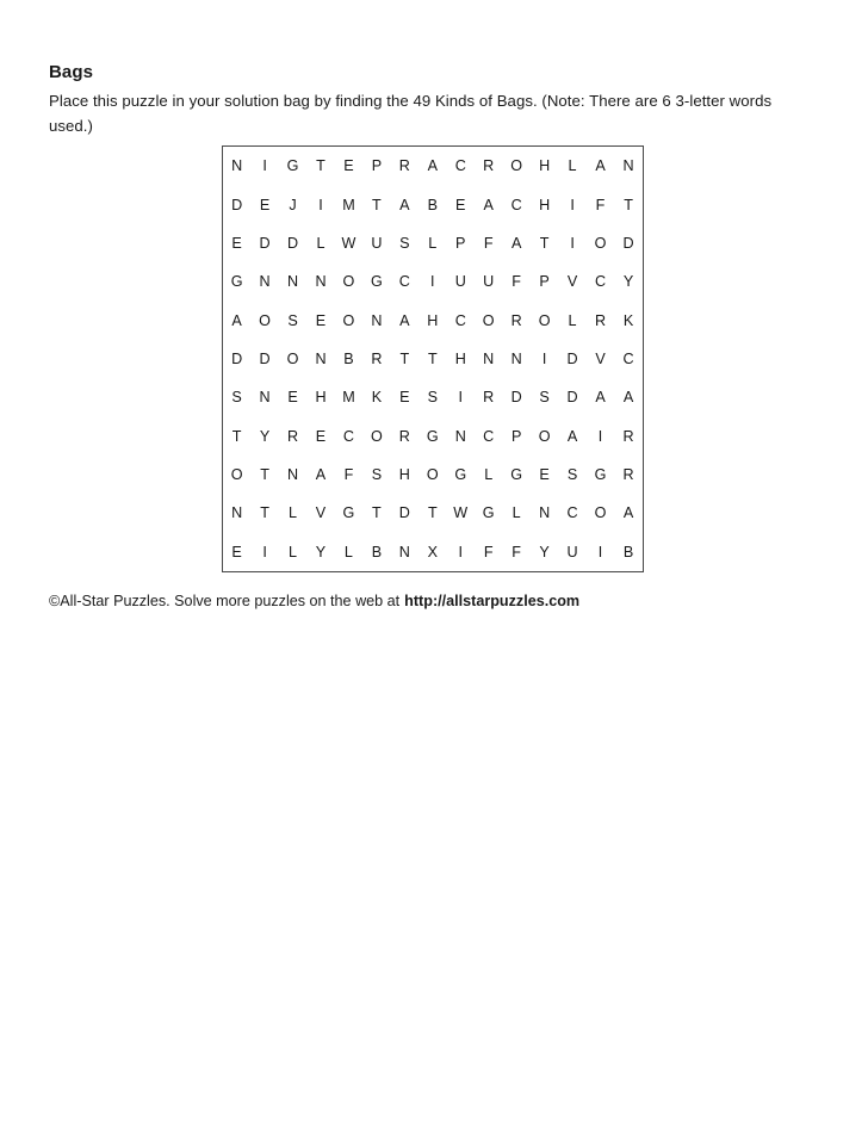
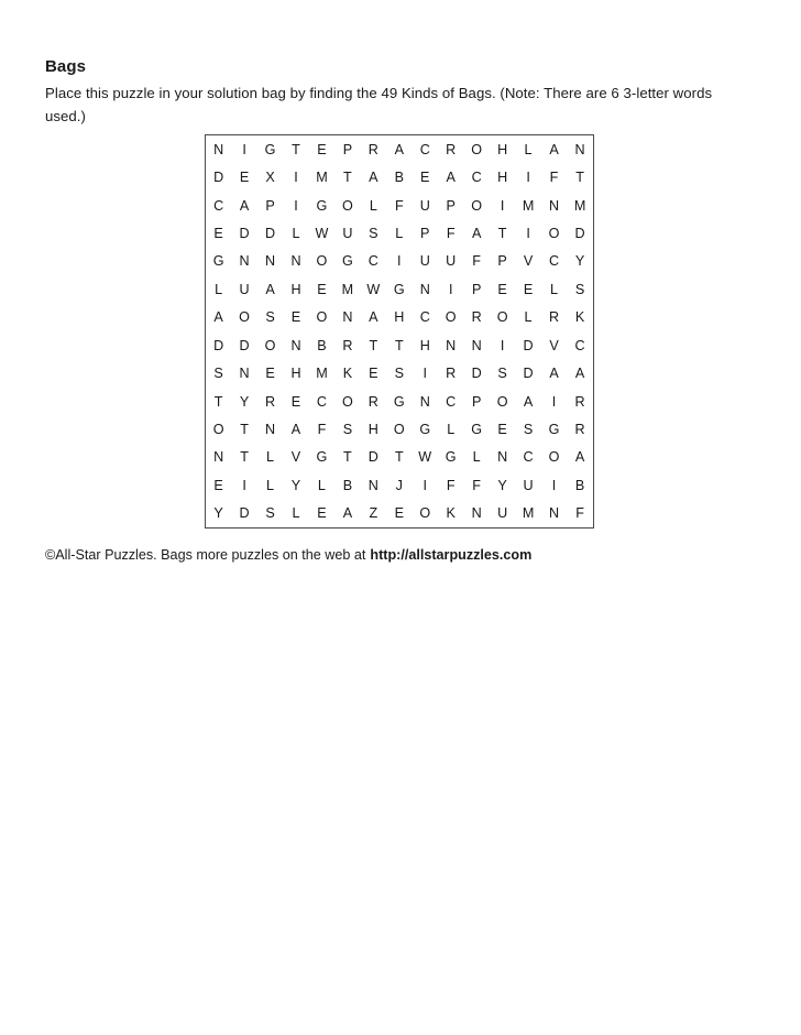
  Bags
  Place this puzzle in your solution bag by finding the 49 Kinds of Bags. (Note: There are 6 3-letter words used.)
  N	I	G	T	E	P	R	A	C	R	O	H	L	A	N
- D	E	J	I	M	T	A	B	E	A	C	H	I	F	T
+ D	E	X	I	M	T	A	B	E	A	C	H	I	F	T
+ C	A	P	I	G	O	L	F	U	P	O	I	M	N	M
  E	D	D	L	W	U	S	L	P	F	A	T	I	O	D
  G	N	N	N	O	G	C	I	U	U	F	P	V	C	Y
+ L	U	A	H	E	M	W	G	N	I	P	E	E	L	S
  A	O	S	E	O	N	A	H	C	O	R	O	L	R	K
  D	D	O	N	B	R	T	T	H	N	N	I	D	V	C
  S	N	E	H	M	K	E	S	I	R	D	S	D	A	A
  T	Y	R	E	C	O	R	G	N	C	P	O	A	I	R
  O	T	N	A	F	S	H	O	G	L	G	E	S	G	R
  N	T	L	V	G	T	D	T	W	G	L	N	C	O	A
- E	I	L	Y	L	B	N	X	I	F	F	Y	U	I	B
+ E	I	L	Y	L	B	N	J	I	F	F	Y	U	I	B
+ Y	D	S	L	E	A	Z	E	O	K	N	U	M	N	F
- ©All-Star Puzzles. Solve more puzzles on the web at http://allstarpuzzles.com
+ ©All-Star Puzzles. Bags more puzzles on the web at http://allstarpuzzles.com
